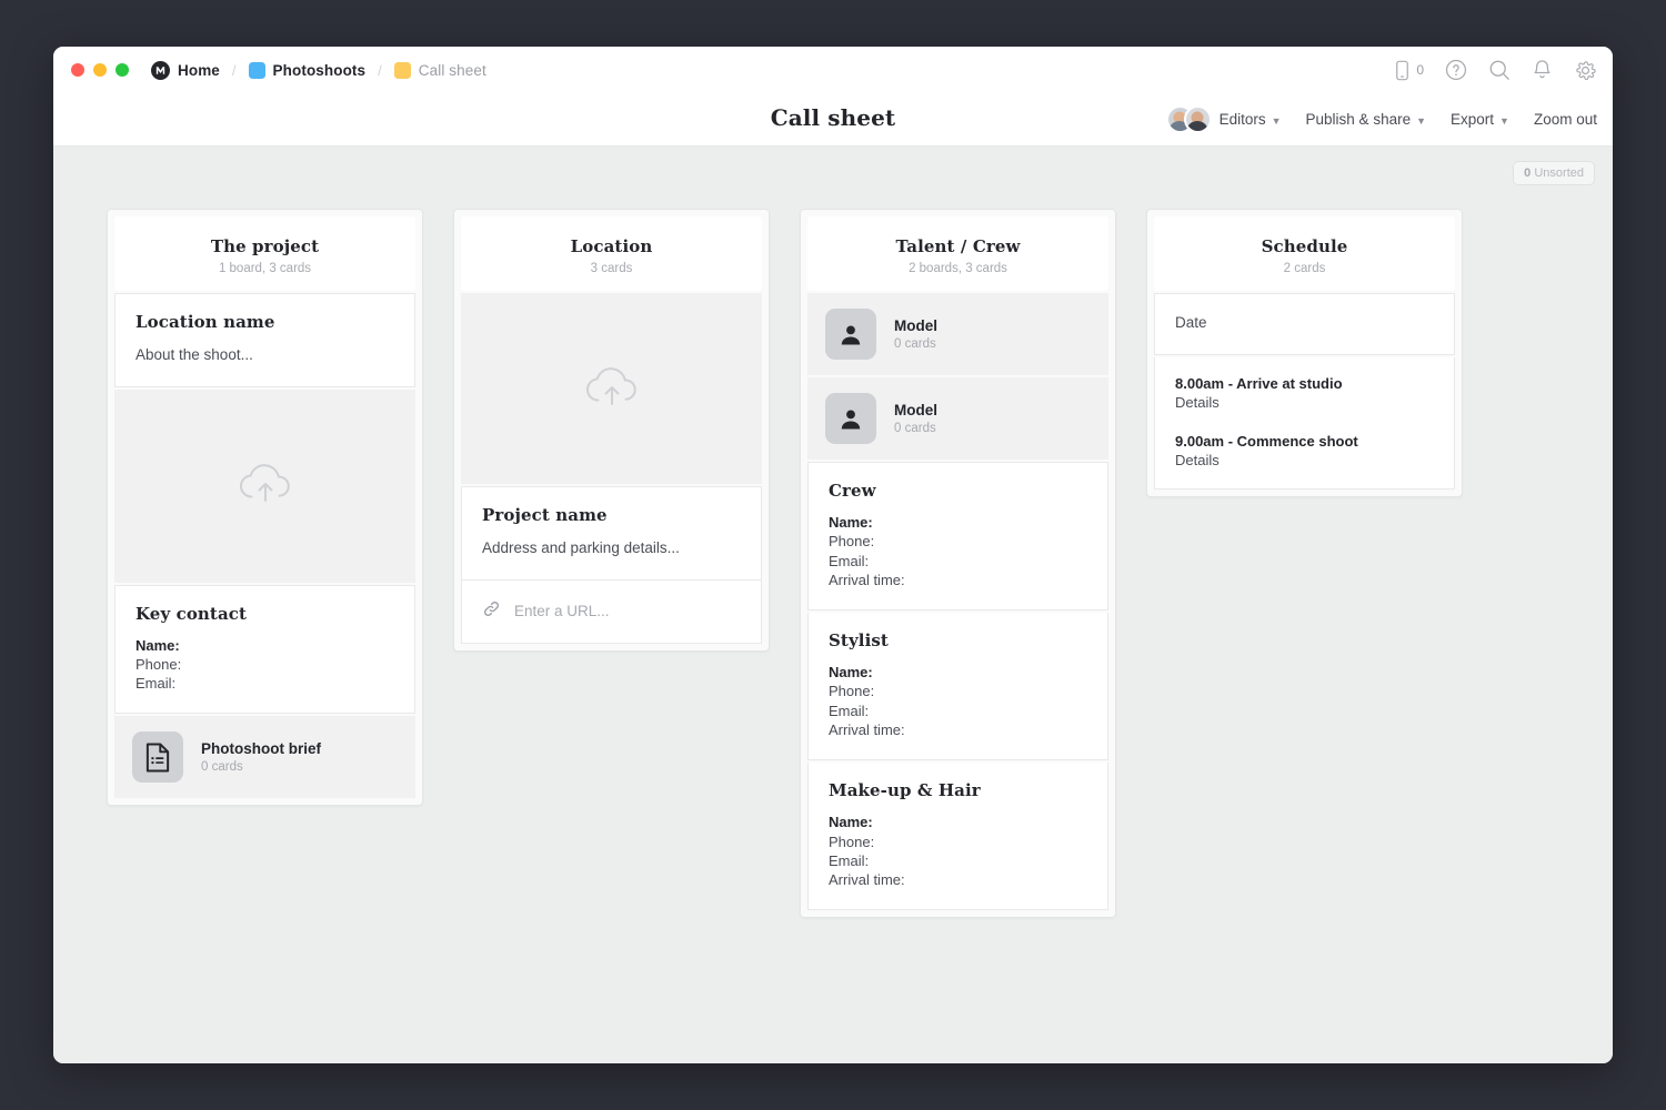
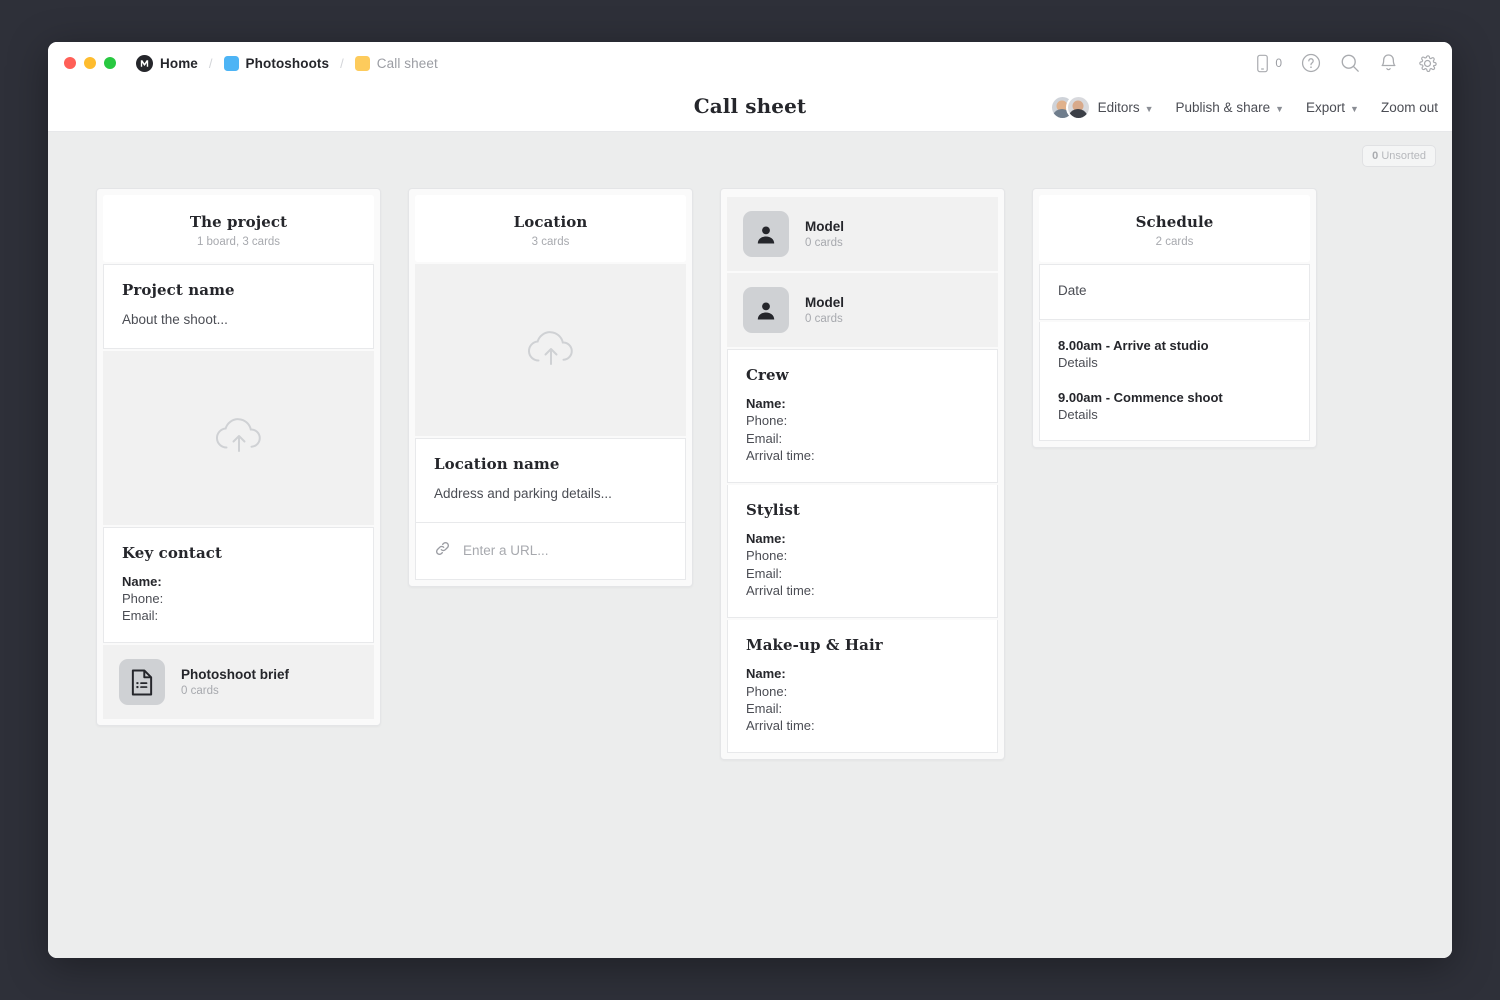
  Home
  /
  Photoshoots
  /
  Call sheet
  0
  Call sheet
  Editors
  ▼
  Publish & share
  ▼
  Export
  ▼
  Zoom out
  0 Unsorted
  The project
  1 board, 3 cards
- Location name
+ Project name
  About the shoot...
  Key contact
  Name:
  Phone:
  Email:
  Photoshoot brief
  0 cards
  Location
  3 cards
- Project name
+ Location name
  Address and parking details...
  Enter a URL...
- Talent / Crew
- 2 boards, 3 cards
  Model
  0 cards
  Model
  0 cards
  Crew
  Name:
  Phone:
  Email:
  Arrival time:
  Stylist
  Name:
  Phone:
  Email:
  Arrival time:
  Make-up & Hair
  Name:
  Phone:
  Email:
  Arrival time:
  Schedule
  2 cards
  Date
  8.00am - Arrive at studio
  Details
  9.00am - Commence shoot
  Details
